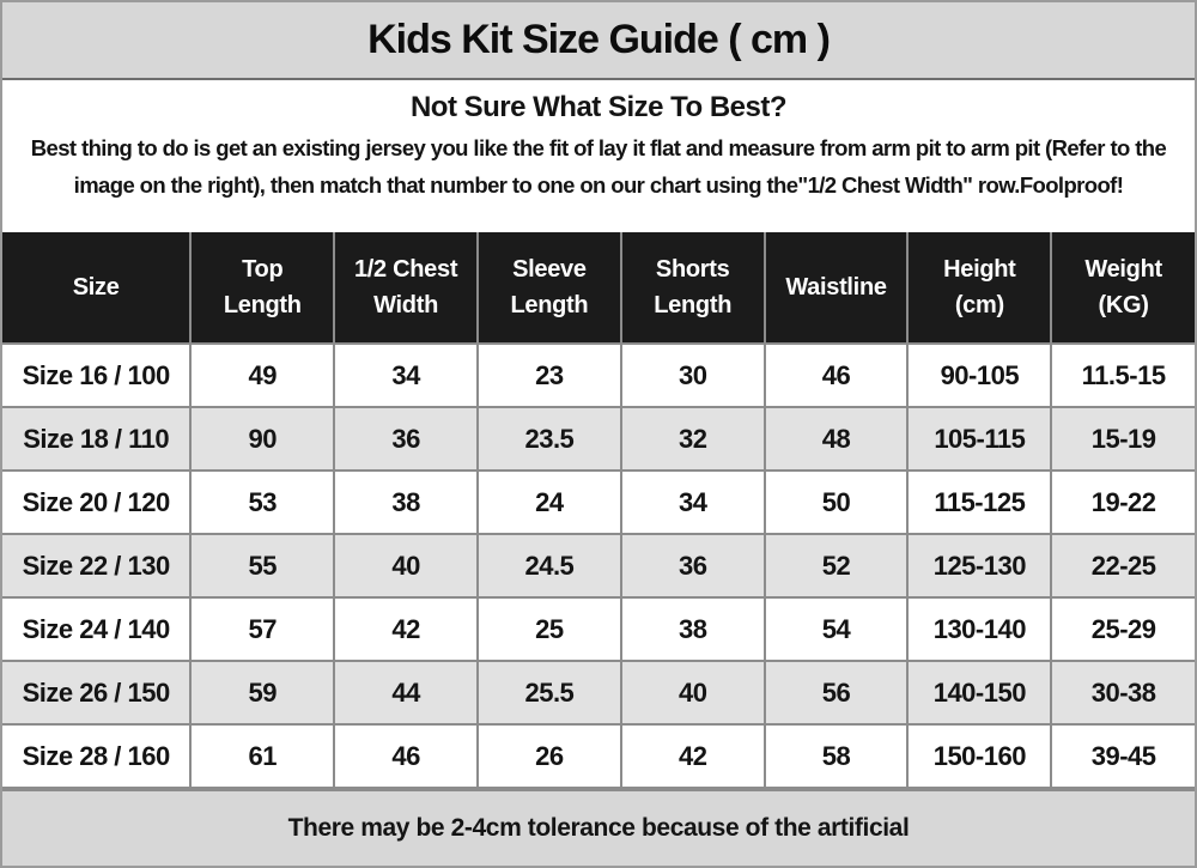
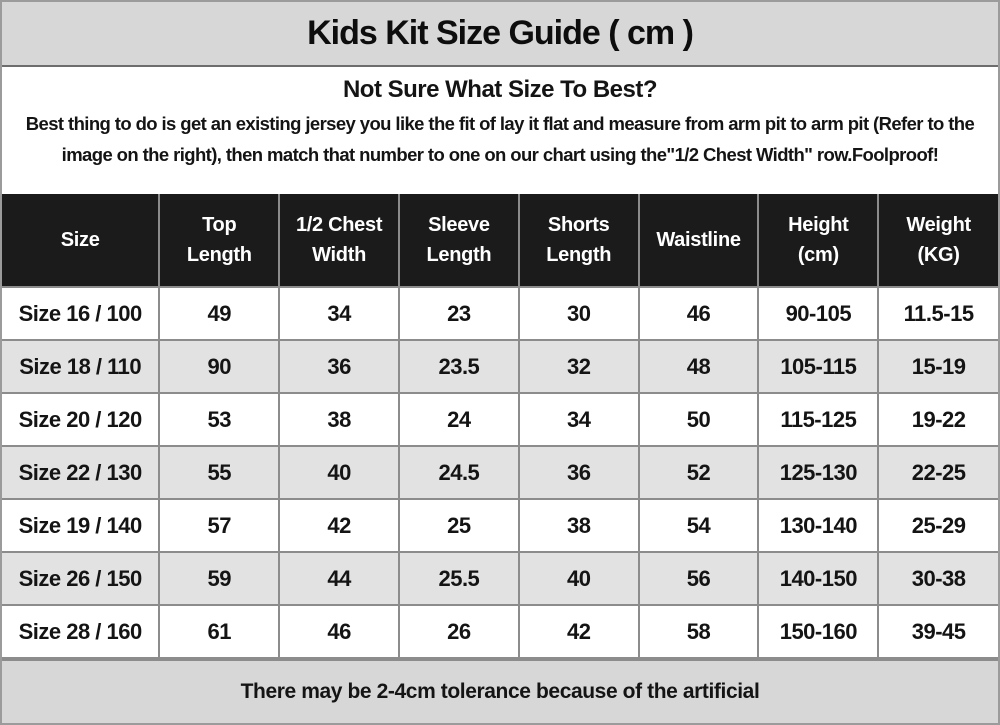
  Kids Kit Size Guide ( cm )
  Not Sure What Size To Best?
  Best thing to do is get an existing jersey you like the fit of lay it flat and measure from arm pit to arm pit (Refer to the image on the right), then match that number to one on our chart using the"1/2 Chest Width" row.Foolproof!
  Size	Top Length	1/2 Chest Width	Sleeve Length	Shorts Length	Waistline	Height (cm)	Weight (KG)
  Size 16 / 100	49	34	23	30	46	90-105	11.5-15
  Size 18 / 110	90	36	23.5	32	48	105-115	15-19
  Size 20 / 120	53	38	24	34	50	115-125	19-22
  Size 22 / 130	55	40	24.5	36	52	125-130	22-25
- Size 24 / 140	57	42	25	38	54	130-140	25-29
+ Size 19 / 140	57	42	25	38	54	130-140	25-29
  Size 26 / 150	59	44	25.5	40	56	140-150	30-38
  Size 28 / 160	61	46	26	42	58	150-160	39-45
  There may be 2-4cm tolerance because of the artificial
